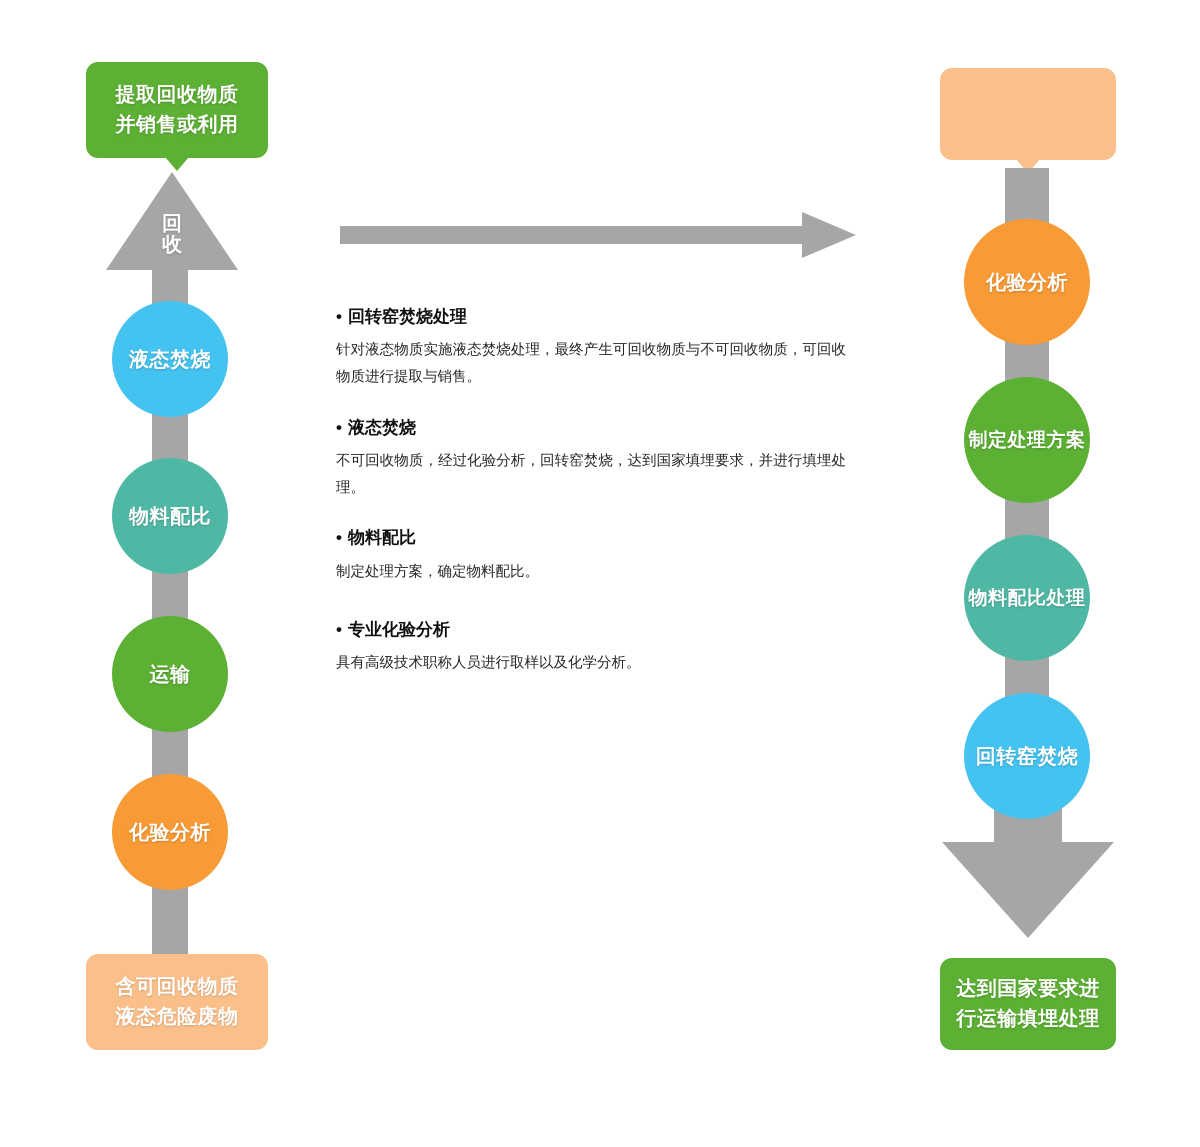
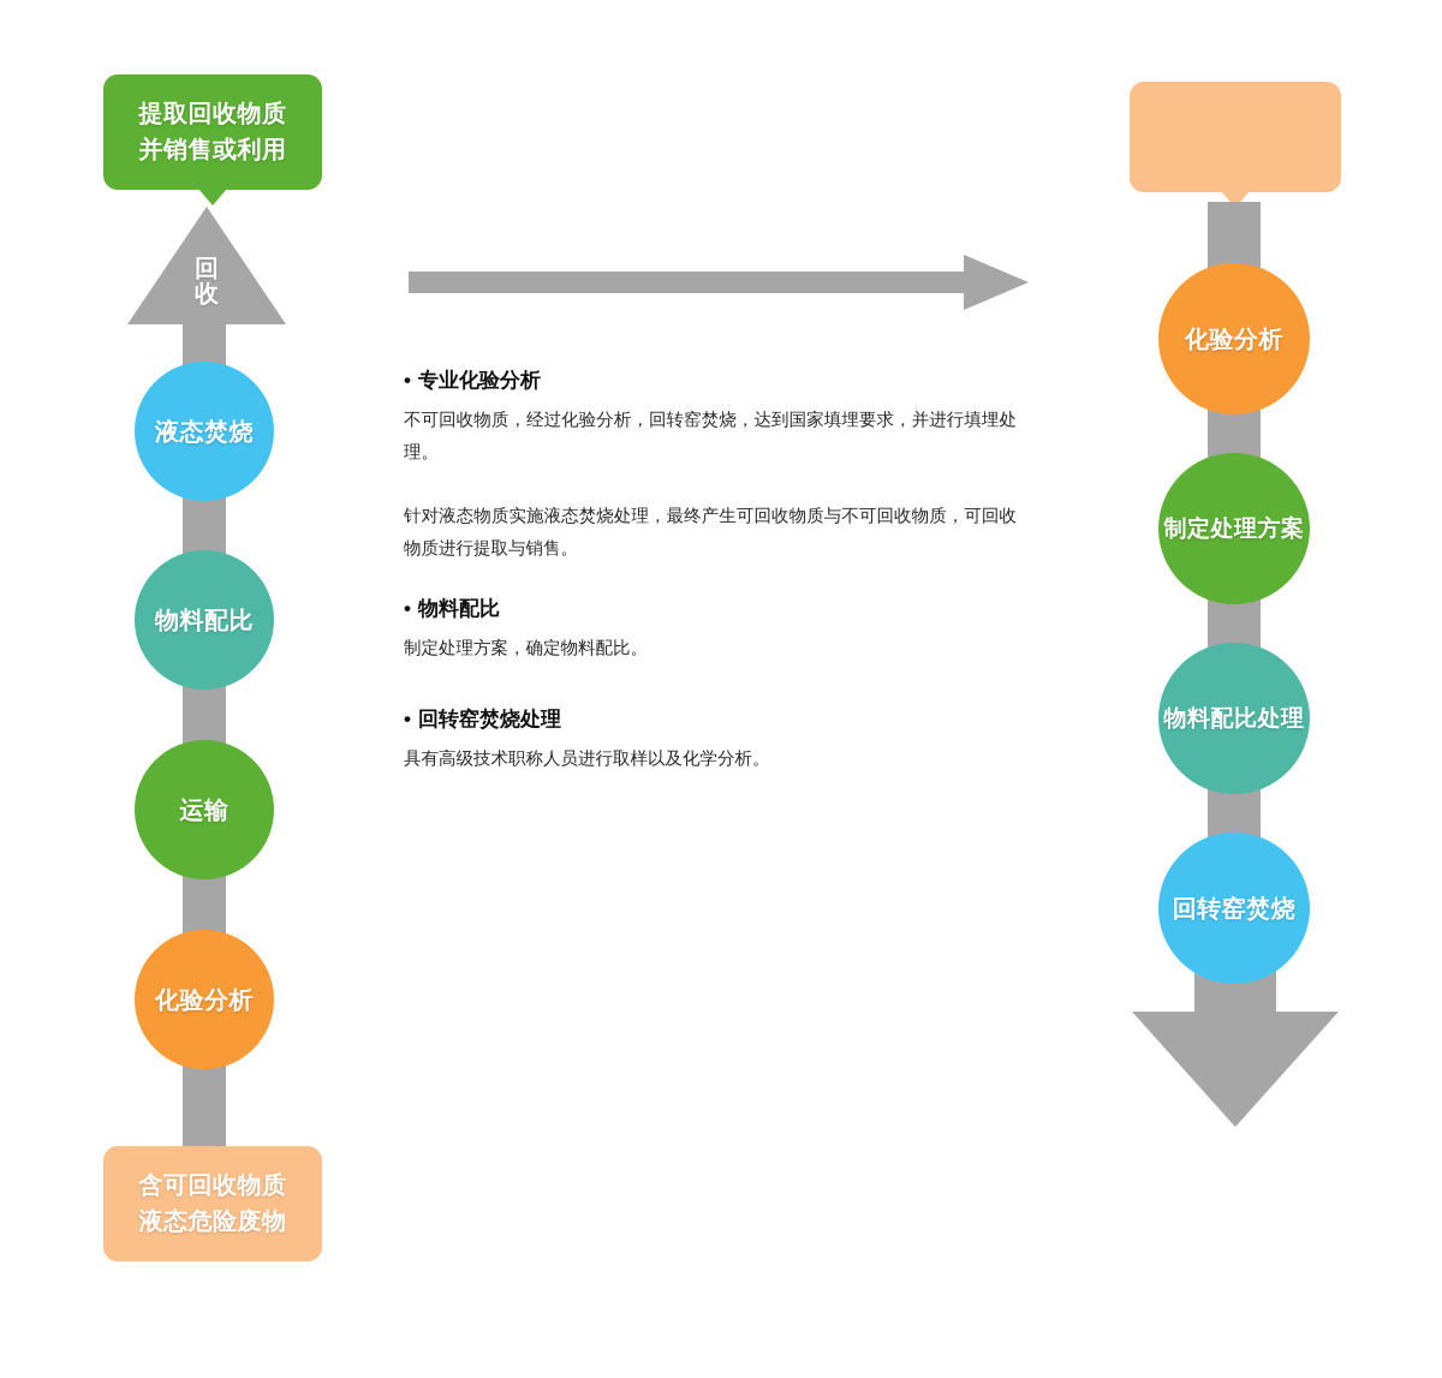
  提取回收物质
  并销售或利用
  回
  收
  液态焚烧
  物料配比
  运输
  化验分析
  含可回收物质
  液态危险废物
- • 回转窑焚烧处理
+ • 专业化验分析
- 针对液态物质实施液态焚烧处理，最终产生可回收物质与不可回收物质，可回收物质进行提取与销售。
+ 不可回收物质，经过化验分析，回转窑焚烧，达到国家填埋要求，并进行填埋处理。
- • 液态焚烧
- 不可回收物质，经过化验分析，回转窑焚烧，达到国家填埋要求，并进行填埋处理。
+ 针对液态物质实施液态焚烧处理，最终产生可回收物质与不可回收物质，可回收物质进行提取与销售。
  • 物料配比
  制定处理方案，确定物料配比。
- • 专业化验分析
+ • 回转窑焚烧处理
  具有高级技术职称人员进行取样以及化学分析。
  化验分析
  制定处理方案
  物料配比处理
  回转窑焚烧
- 达到国家要求进
- 行运输填埋处理
